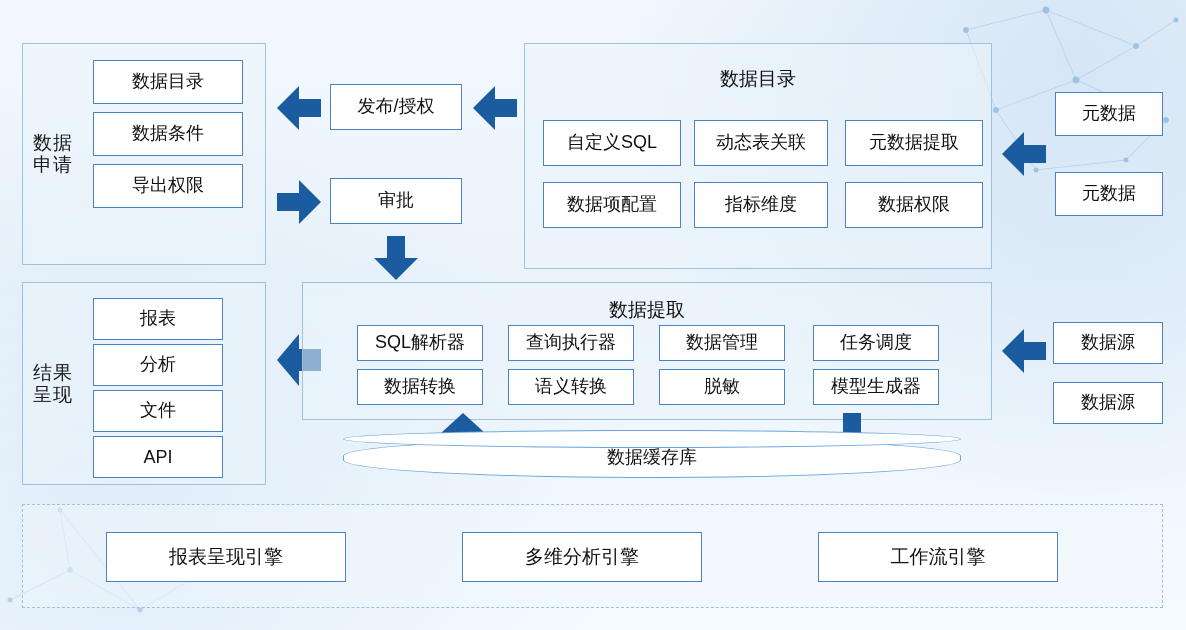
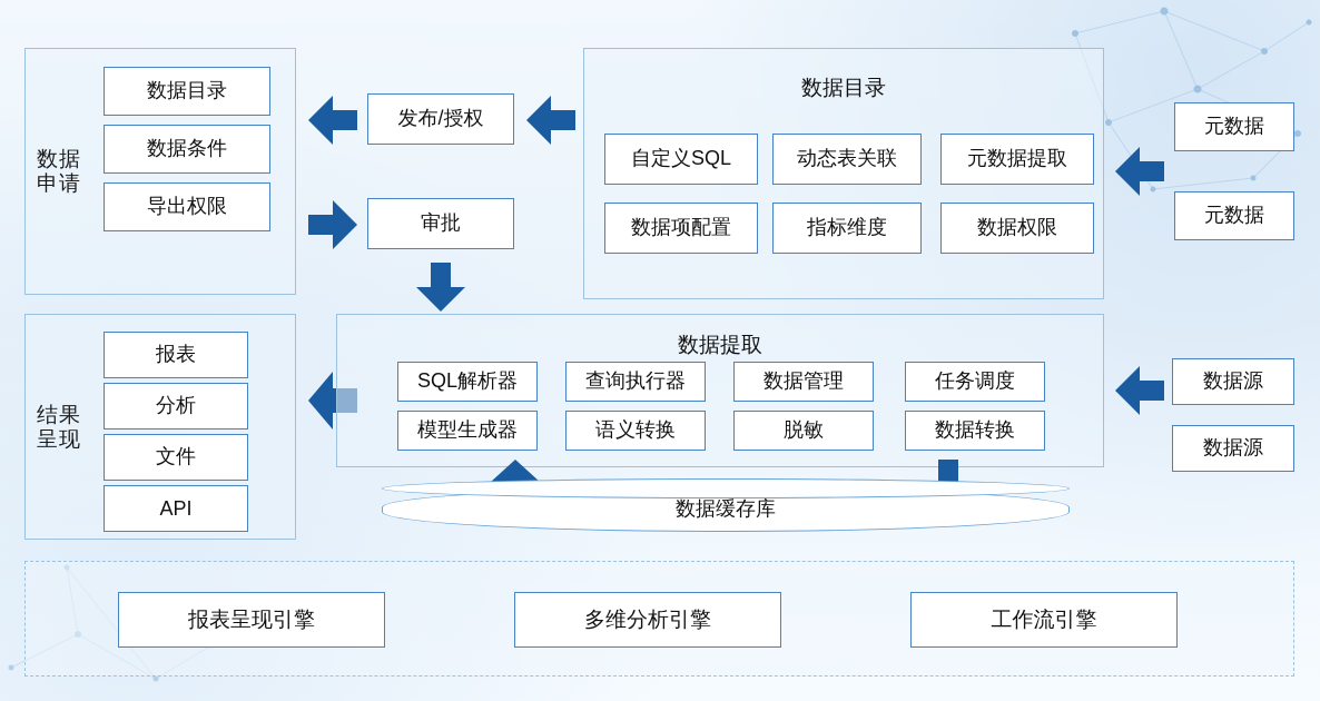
  数据申请
  数据目录
  数据条件
  导出权限
  发布/授权
  审批
  数据目录
  自定义SQL
  动态表关联
  元数据提取
  数据项配置
  指标维度
  数据权限
  元数据
  元数据
  结果呈现
  报表
  分析
  文件
  API
  数据提取
  SQL解析器
  查询执行器
  数据管理
  任务调度
- 数据转换
+ 模型生成器
  语义转换
  脱敏
- 模型生成器
+ 数据转换
  数据源
  数据源
  数据缓存库
  报表呈现引擎
  多维分析引擎
  工作流引擎
